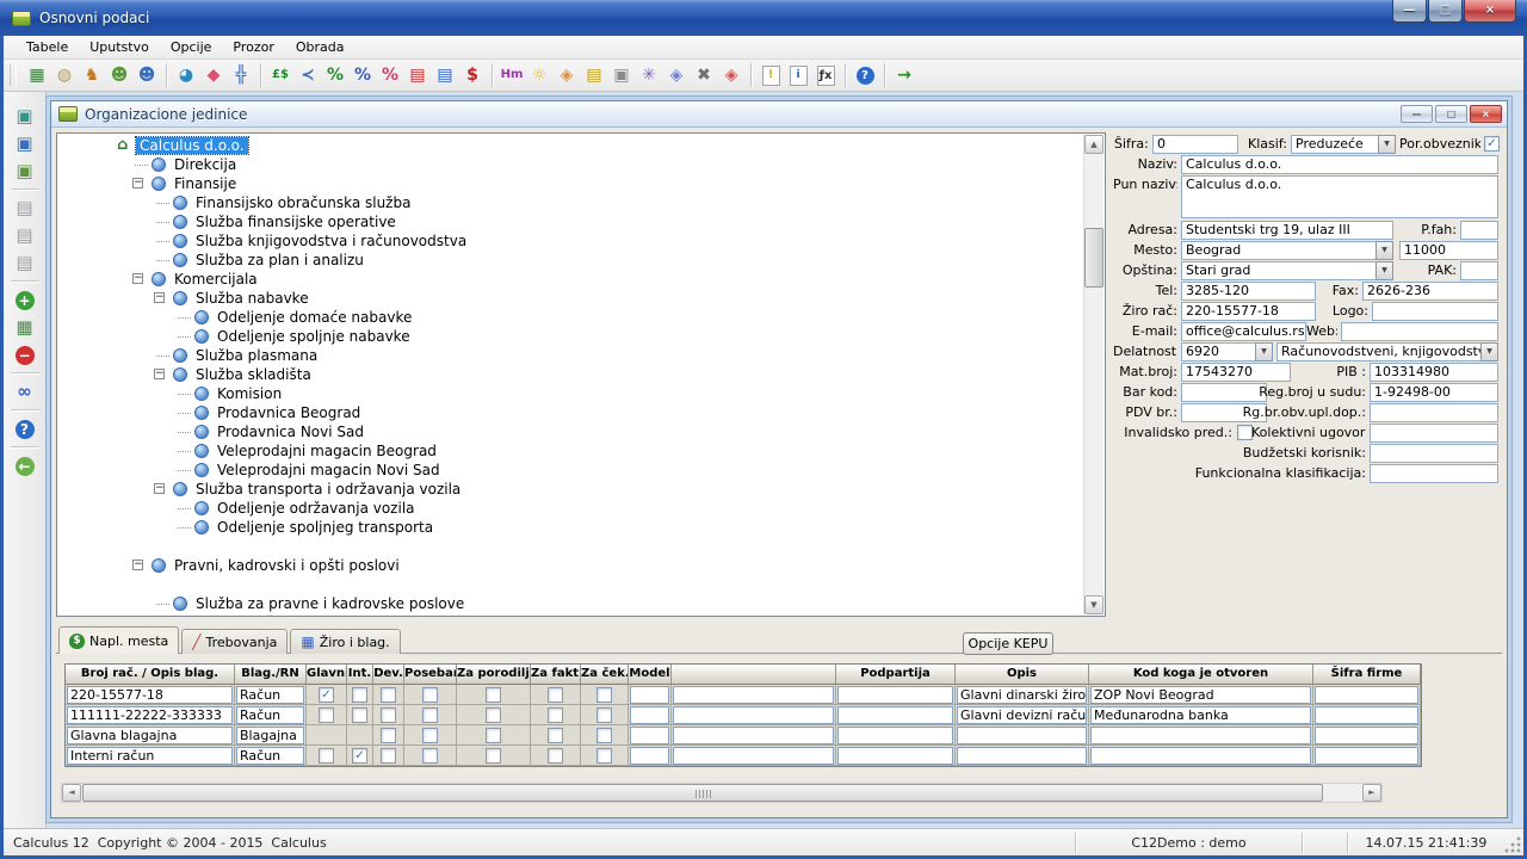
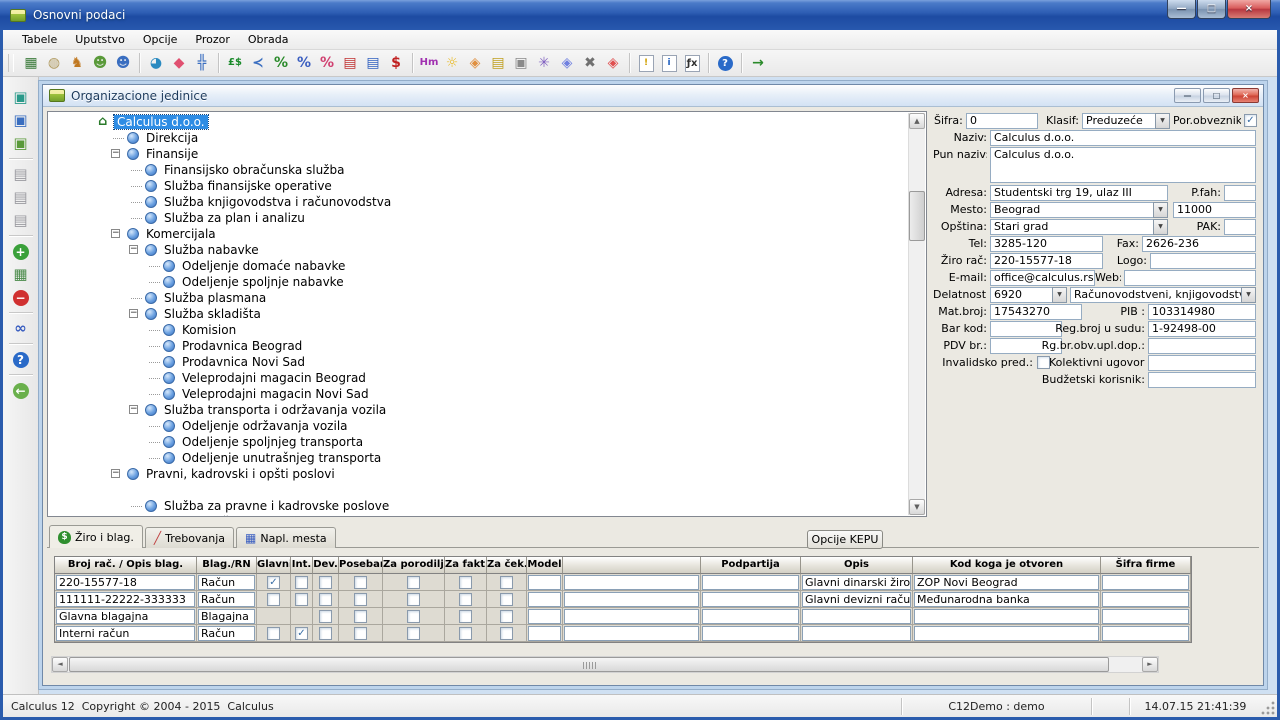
  Osnovni podaci
  —
  □
  ×
  Tabele
  Uputstvo
  Opcije
  Prozor
  Obrada
  ▦
  ◍
  ♞
  ☻
  ☻
  ◕
  ◆
  ╬
  £$
  ≺
  %
  %
  %
  ▤
  ▤
  $
  Hm
  ☼
  ◈
  ▤
  ▣
  ✳
  ◈
  ✖
  ◈
  !
  i
  ƒx
  ?
  →
  ▣
  ▣
  ▣
  ▤
  ▤
  ▤
  +
  ▦
  −
  ∞
  ?
  ←
  Organizacione jedinice
  —
  □
  ×
  ▲
  ▼
  ⌂
  Calculus d.o.o.
  Direkcija
  −
  Finansije
  Finansijsko obračunska služba
  Služba finansijske operative
  Služba knjigovodstva i računovodstva
  Služba za plan i analizu
  −
  Komercijala
  −
  Služba nabavke
  Odeljenje domaće nabavke
  Odeljenje spoljnje nabavke
  Služba plasmana
  −
  Služba skladišta
  Komision
  Prodavnica Beograd
  Prodavnica Novi Sad
  Veleprodajni magacin Beograd
  Veleprodajni magacin Novi Sad
  −
  Služba transporta i održavanja vozila
  Odeljenje održavanja vozila
  Odeljenje spoljnjeg transporta
+ Odeljenje unutrašnjeg transporta
  −
  Pravni, kadrovski i opšti poslovi
  Služba za pravne i kadrovske poslove
  Šifra:
  0
  Klasif:
  Preduzeće
  Por.obveznik
  ✓
  Naziv:
  Calculus d.o.o.
  Pun naziv
  Calculus d.o.o.
  Adresa:
  Studentski trg 19, ulaz III
  P.fah:
  Mesto:
  Beograd
  11000
  Opština:
  Stari grad
  PAK:
  Tel:
  3285-120
  Fax:
  2626-236
  Žiro rač:
  220-15577-18
  Logo:
  E-mail:
  office@calculus.rs
  Web:
  Delatnost
  6920
  Računovodstveni, knjigovodst
  Mat.broj:
  17543270
  PIB :
  103314980
  Bar kod:
  Reg.broj u sudu:
  1-92498-00
  PDV br.:
  Rg.br.obv.upl.dop.:
  Invalidsko pred.:
  Kolektivni ugovor
  Budžetski korisnik:
- Funkcionalna klasifikacija:
  $
- Napl. mesta
+ Žiro i blag.
  ╱
  Trebovanja
  ▦
- Žiro i blag.
+ Napl. mesta
  Opcije KEPU
  Broj rač. / Opis blag.
  Blag./RN
  Glavn
  Int.
  Dev.
  Poseba
  Za porodilj
  Za fakt
  Za ček.
  Model
  Podpartija
  Opis
  Kod koga je otvoren
  Šifra firme
  220-15577-18
  Račun
  ✓
  Glavni dinarski žiro
  ZOP Novi Beograd
  111111-22222-333333
  Račun
  Glavni devizni raču
  Međunarodna banka
  Glavna blagajna
  Blagajna
  Interni račun
  Račun
  ✓
  ◄
  ►
  Calculus 12 Copyright © 2004 - 2015 Calculus
  C12Demo : demo
  14.07.15 21:41:39
